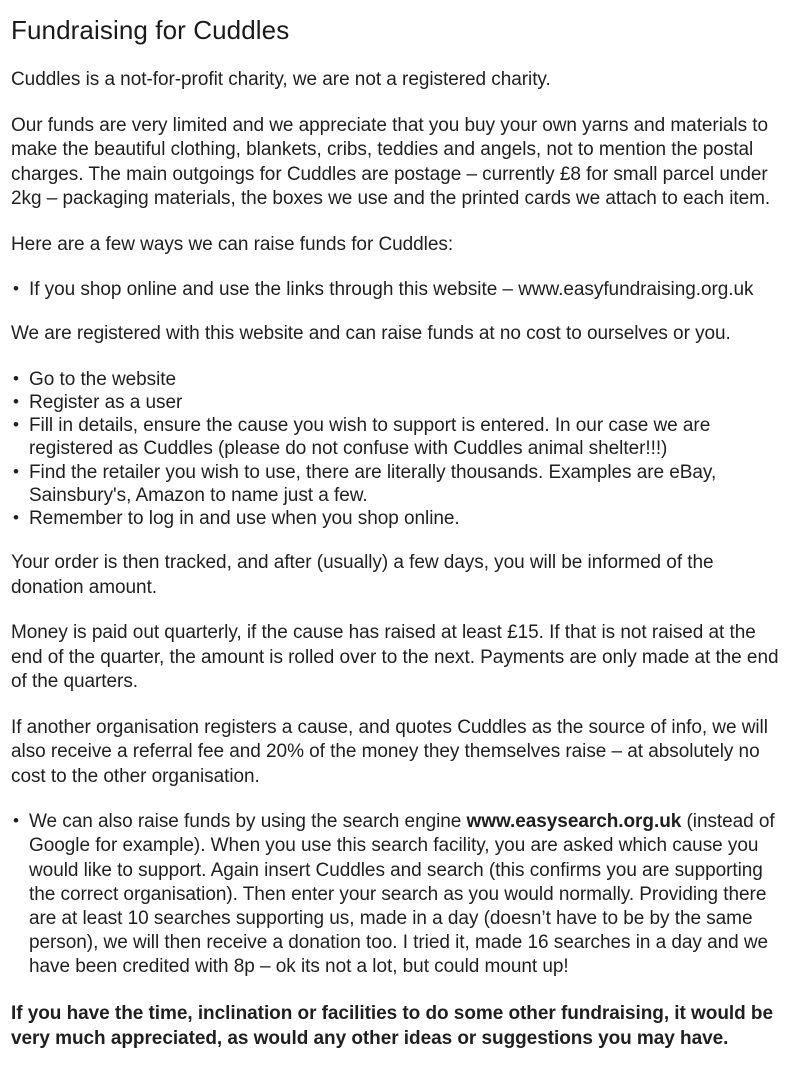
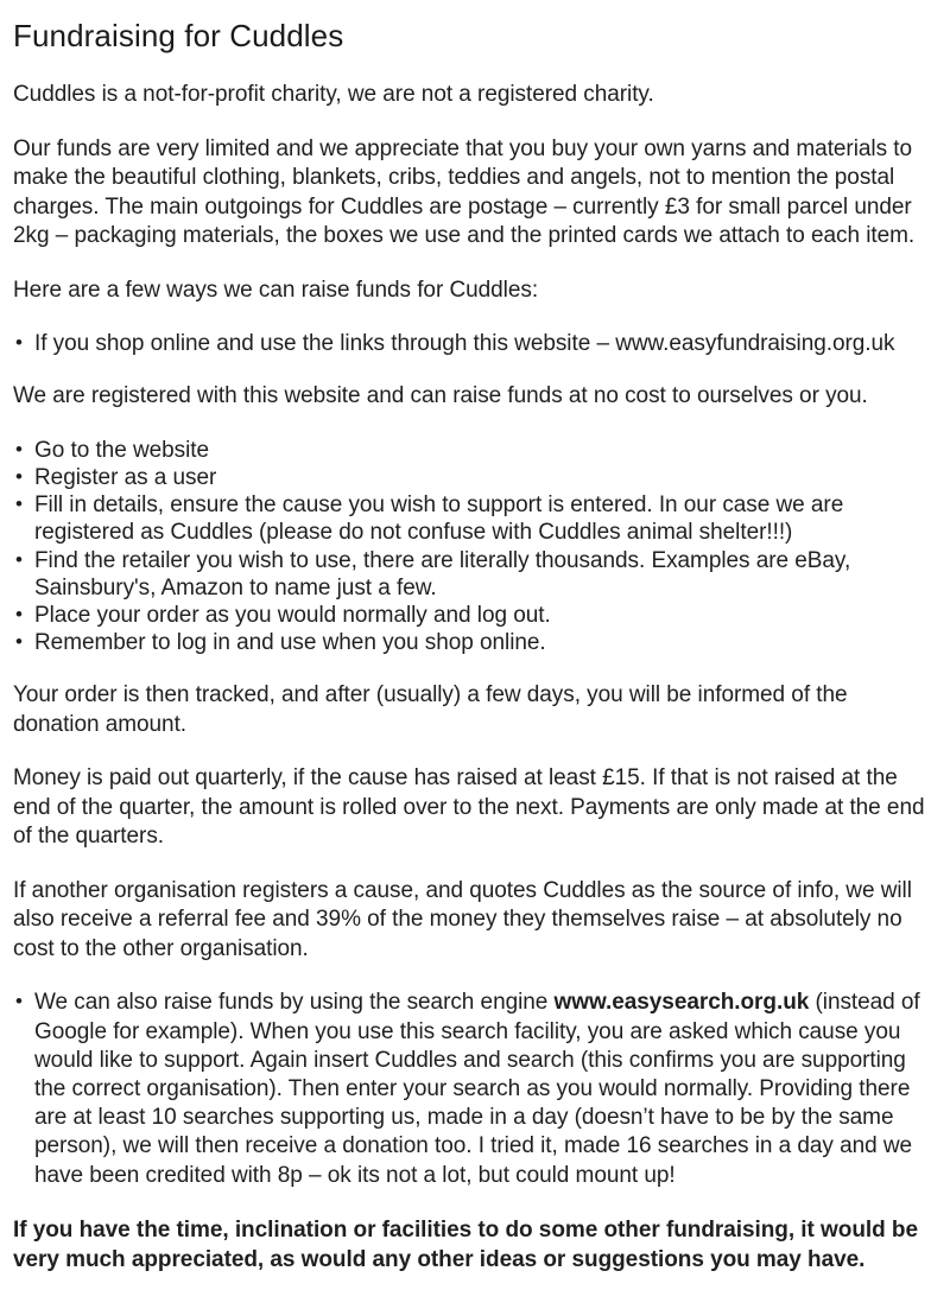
  Fundraising for Cuddles
  Cuddles is a not-for-profit charity, we are not a registered charity.
- Our funds are very limited and we appreciate that you buy your own yarns and materials to make the beautiful clothing, blankets, cribs, teddies and angels, not to mention the postal charges. The main outgoings for Cuddles are postage – currently £8 for small parcel under 2kg – packaging materials, the boxes we use and the printed cards we attach to each item.
+ Our funds are very limited and we appreciate that you buy your own yarns and materials to make the beautiful clothing, blankets, cribs, teddies and angels, not to mention the postal charges. The main outgoings for Cuddles are postage – currently £3 for small parcel under 2kg – packaging materials, the boxes we use and the printed cards we attach to each item.
  Here are a few ways we can raise funds for Cuddles:
  If you shop online and use the links through this website – www.easyfundraising.org.uk
  We are registered with this website and can raise funds at no cost to ourselves or you.
  Go to the website
  Register as a user
  Fill in details, ensure the cause you wish to support is entered. In our case we are registered as Cuddles (please do not confuse with Cuddles animal shelter!!!)
  Find the retailer you wish to use, there are literally thousands. Examples are eBay, Sainsbury's, Amazon to name just a few.
+ Place your order as you would normally and log out.
  Remember to log in and use when you shop online.
  Your order is then tracked, and after (usually) a few days, you will be informed of the donation amount.
  Money is paid out quarterly, if the cause has raised at least £15. If that is not raised at the end of the quarter, the amount is rolled over to the next. Payments are only made at the end of the quarters.
- If another organisation registers a cause, and quotes Cuddles as the source of info, we will also receive a referral fee and 20% of the money they themselves raise – at absolutely no cost to the other organisation.
+ If another organisation registers a cause, and quotes Cuddles as the source of info, we will also receive a referral fee and 39% of the money they themselves raise – at absolutely no cost to the other organisation.
  We can also raise funds by using the search engine www.easysearch.org.uk (instead of Google for example). When you use this search facility, you are asked which cause you would like to support. Again insert Cuddles and search (this confirms you are supporting the correct organisation). Then enter your search as you would normally. Providing there are at least 10 searches supporting us, made in a day (doesn’t have to be by the same person), we will then receive a donation too. I tried it, made 16 searches in a day and we have been credited with 8p – ok its not a lot, but could mount up!
  If you have the time, inclination or facilities to do some other fundraising, it would be very much appreciated, as would any other ideas or suggestions you may have.
